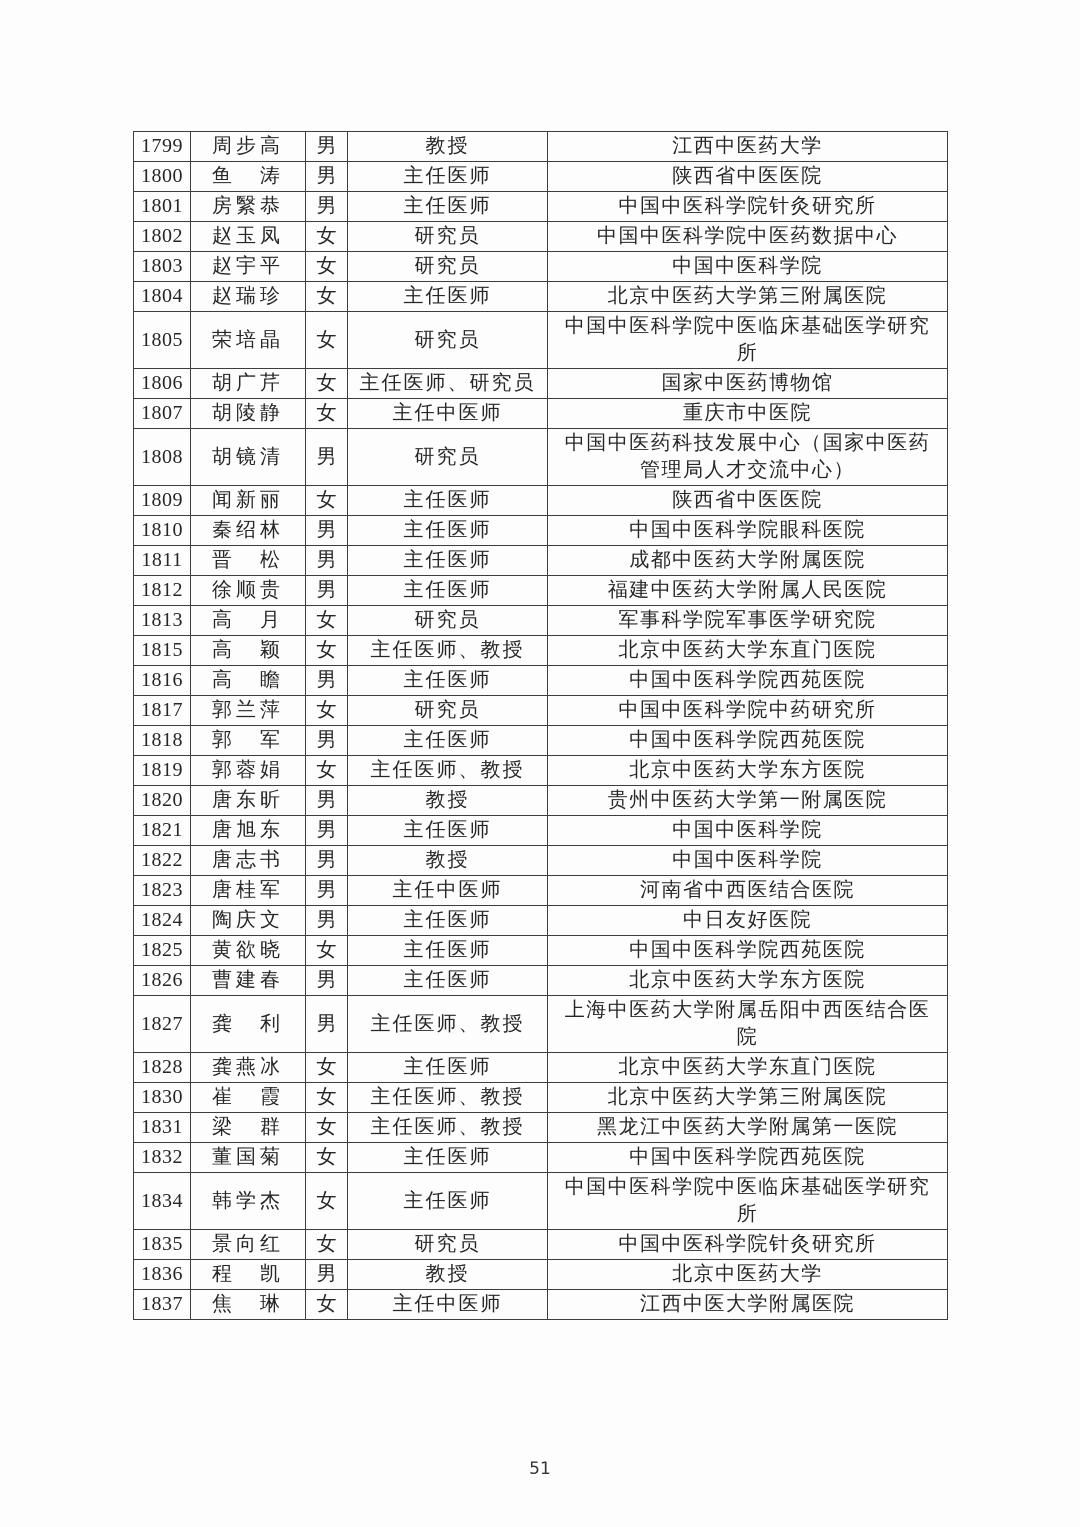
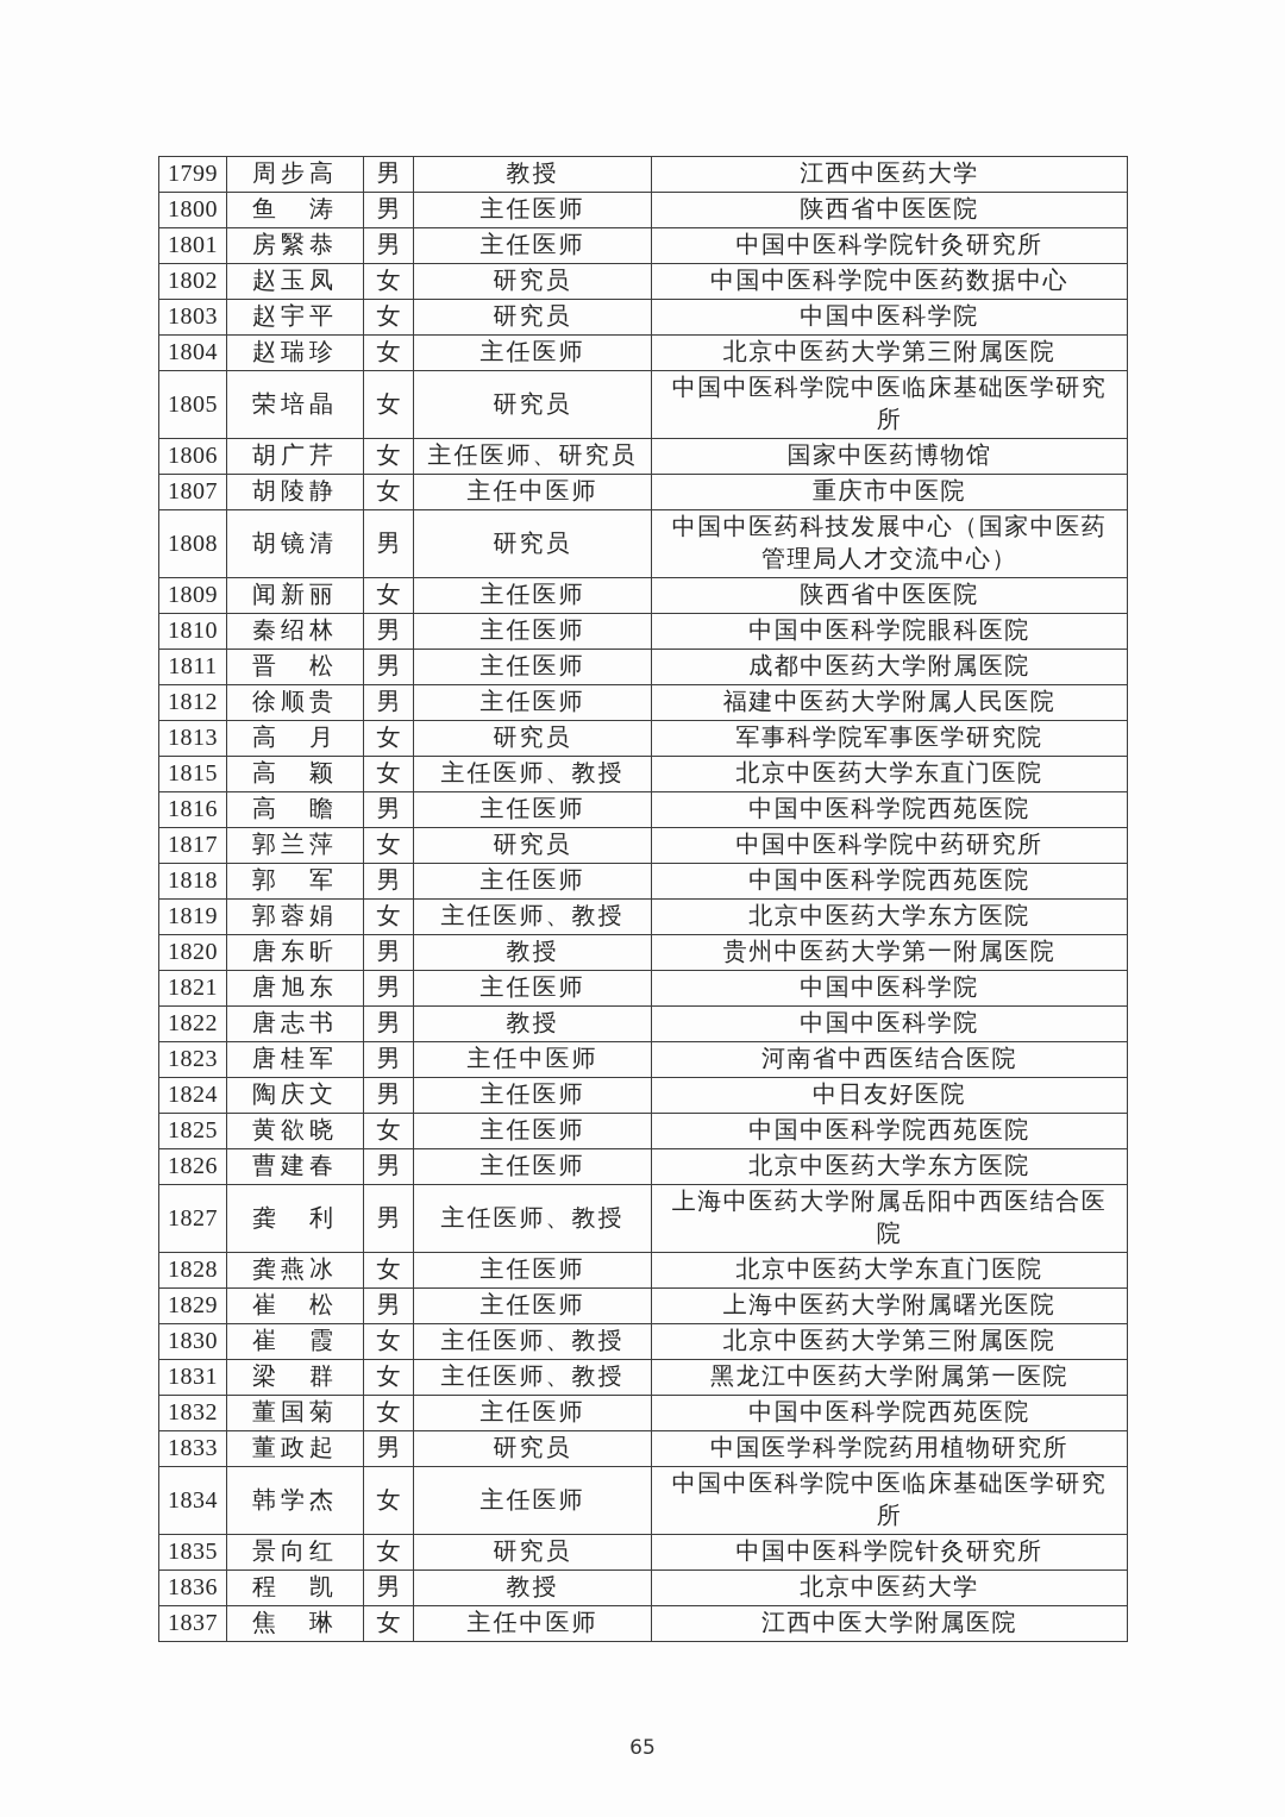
  1799	周步高	男	教授	江西中医药大学
  1800	鱼 涛	男	主任医师	陕西省中医医院
  1801	房繄恭	男	主任医师	中国中医科学院针灸研究所
  1802	赵玉凤	女	研究员	中国中医科学院中医药数据中心
  1803	赵宇平	女	研究员	中国中医科学院
  1804	赵瑞珍	女	主任医师	北京中医药大学第三附属医院
  1805	荣培晶	女	研究员	中国中医科学院中医临床基础医学研究 所
  1806	胡广芹	女	主任医师、研究员	国家中医药博物馆
  1807	胡陵静	女	主任中医师	重庆市中医院
  1808	胡镜清	男	研究员	中国中医药科技发展中心（国家中医药 管理局人才交流中心）
  1809	闻新丽	女	主任医师	陕西省中医医院
  1810	秦绍林	男	主任医师	中国中医科学院眼科医院
  1811	晋 松	男	主任医师	成都中医药大学附属医院
  1812	徐顺贵	男	主任医师	福建中医药大学附属人民医院
  1813	高 月	女	研究员	军事科学院军事医学研究院
  1815	高 颖	女	主任医师、教授	北京中医药大学东直门医院
  1816	高 瞻	男	主任医师	中国中医科学院西苑医院
  1817	郭兰萍	女	研究员	中国中医科学院中药研究所
  1818	郭 军	男	主任医师	中国中医科学院西苑医院
  1819	郭蓉娟	女	主任医师、教授	北京中医药大学东方医院
  1820	唐东昕	男	教授	贵州中医药大学第一附属医院
  1821	唐旭东	男	主任医师	中国中医科学院
  1822	唐志书	男	教授	中国中医科学院
  1823	唐桂军	男	主任中医师	河南省中西医结合医院
  1824	陶庆文	男	主任医师	中日友好医院
  1825	黄欲晓	女	主任医师	中国中医科学院西苑医院
  1826	曹建春	男	主任医师	北京中医药大学东方医院
  1827	龚 利	男	主任医师、教授	上海中医药大学附属岳阳中西医结合医 院
  1828	龚燕冰	女	主任医师	北京中医药大学东直门医院
+ 1829	崔 松	男	主任医师	上海中医药大学附属曙光医院
  1830	崔 霞	女	主任医师、教授	北京中医药大学第三附属医院
  1831	梁 群	女	主任医师、教授	黑龙江中医药大学附属第一医院
  1832	董国菊	女	主任医师	中国中医科学院西苑医院
+ 1833	董政起	男	研究员	中国医学科学院药用植物研究所
  1834	韩学杰	女	主任医师	中国中医科学院中医临床基础医学研究 所
  1835	景向红	女	研究员	中国中医科学院针灸研究所
  1836	程 凯	男	教授	北京中医药大学
  1837	焦 琳	女	主任中医师	江西中医大学附属医院
- 51
+ 65
